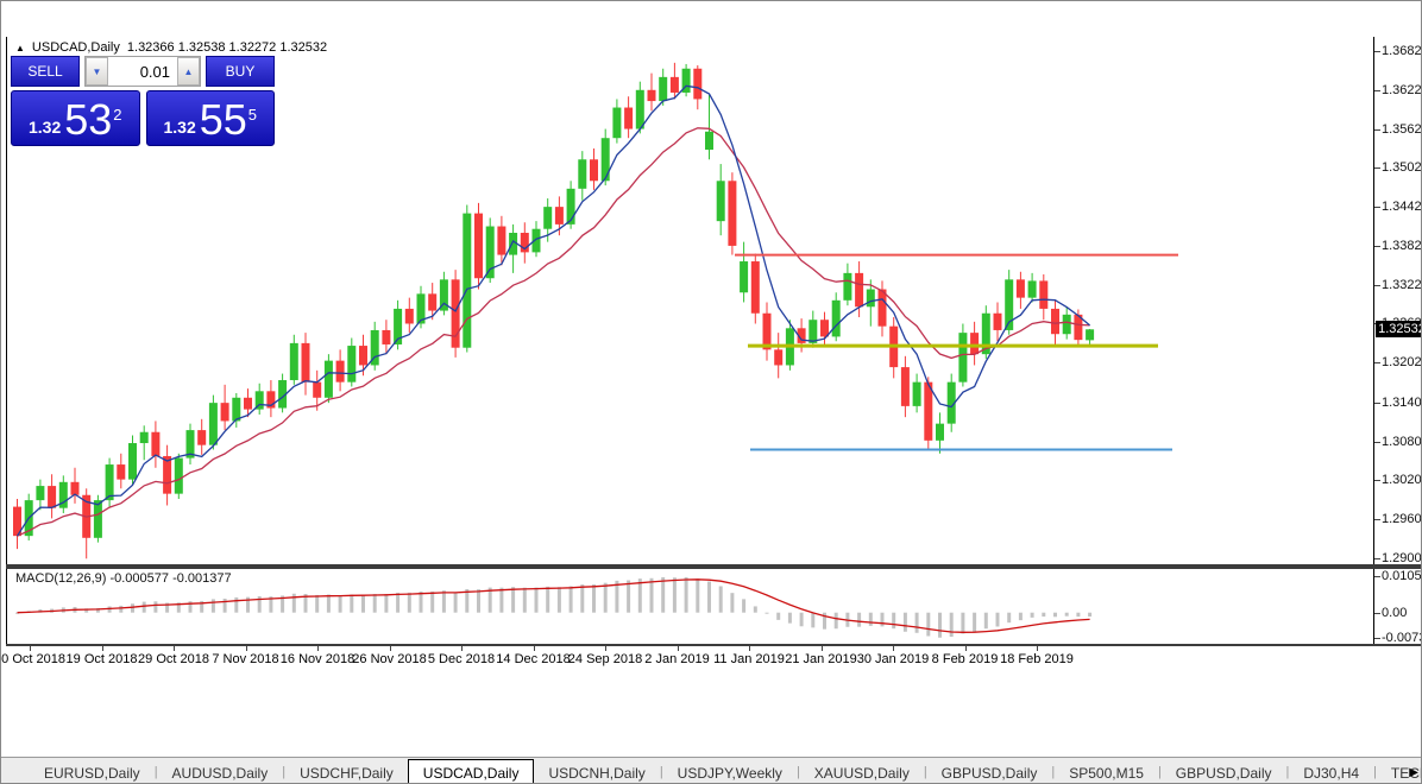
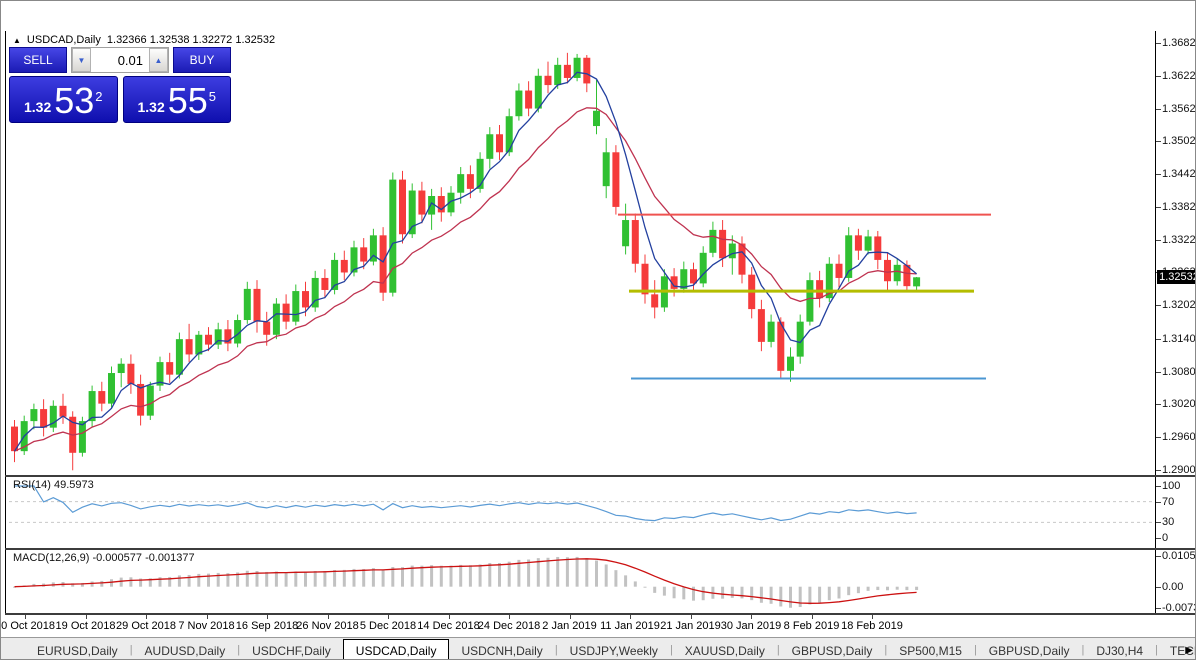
  ▲
  USDCAD,Daily
  1.32366 1.32538 1.32272 1.32532
  SELL
  ▼
  0.01
  ▲
  BUY
  1.32
  53
  2
  1.32
  55
  5
  1.3253
  1.3682
  1.3622
  1.3562
  1.3502
  1.3442
  1.3382
  1.3322
  1.3202
  1.3140
  1.3080
  1.3020
  1.2960
  1.2900
+ RSI(14) 49.5973
+ 100
+ 70
+ 30
+ 0
  MACD(12,26,9) -0.000577 -0.001377
  0.0105
  0.00
  -0.007
  0 Oct 2018
  19 Oct 2018
  29 Oct 2018
  7 Nov 2018
- 16 Nov 2018
+ 16 Sep 2018
  26 Nov 2018
  5 Dec 2018
  14 Dec 2018
- 24 Sep 2018
+ 24 Dec 2018
  2 Jan 2019
  11 Jan 2019
  21 Jan 2019
  30 Jan 2019
  8 Feb 2019
  18 Feb 2019
  EURUSD,Daily
  |
  AUDUSD,Daily
  |
  USDCHF,Daily
  USDCAD,Daily
  USDCNH,Daily
  |
  USDJPY,Weekly
  |
  XAUUSD,Daily
  |
  GBPUSD,Daily
  |
  SP500,M15
  |
  GBPUSD,Daily
  |
  DJ30,H4
  |
  ▶
